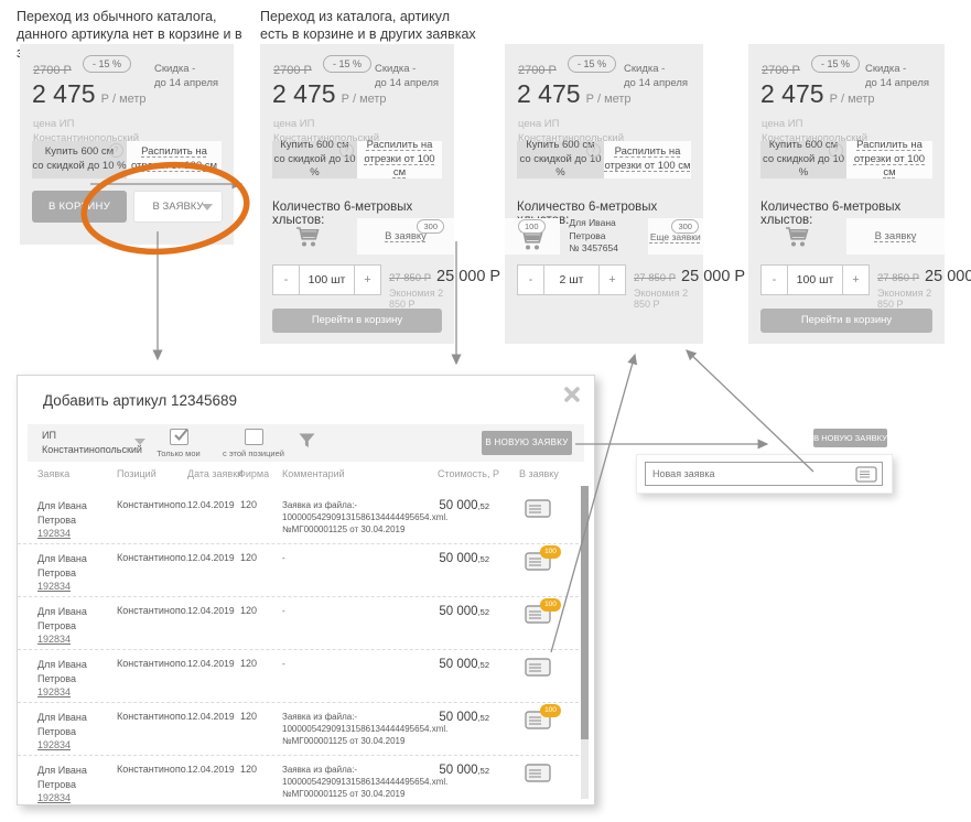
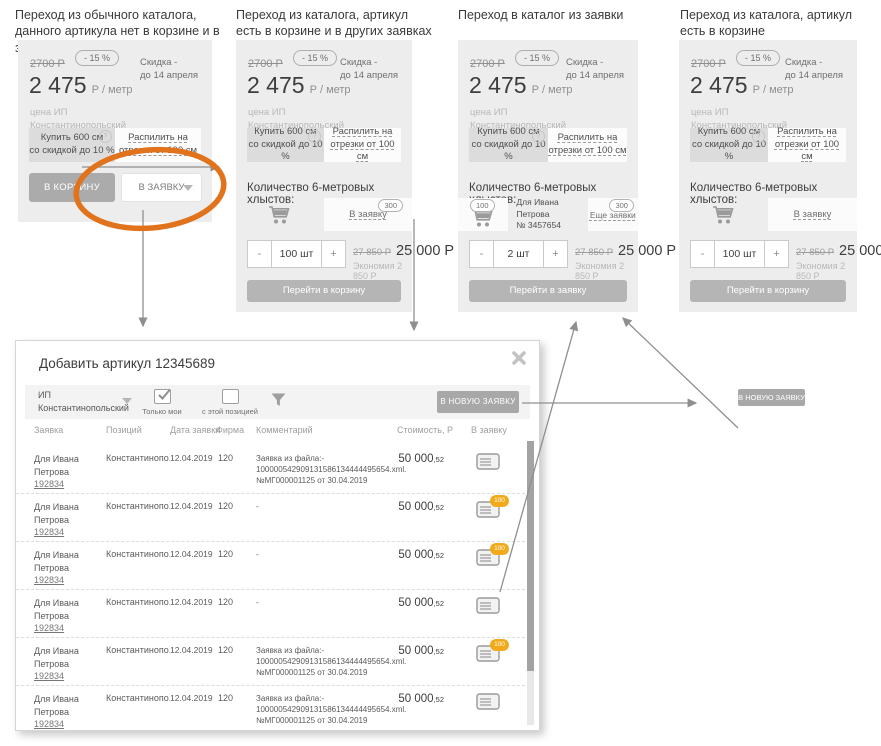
  Переход из обычного каталога, данного артикула нет в корзине и в
  Переход из каталога, артикул есть в корзине и в других заявках
+ Переход в каталог из заявки
+ Переход из каталога, артикул есть в корзине
  2700 Р
  - 15 %
  Скидка -
  до 14 апреля
  2 475 Р / метр
  цена ИП
  Константинопольский
  Купить 600 см
  со скидкой до 10 %
  Распилить на
  В КОРИНУ
  В ЗАЯВКУ
  2700 Р
  - 15 %
  Скидка -
  до 14 апреля
  2 475 Р / метр
  цена ИП
  Константинопольский
  Купить 600 см
  со скидкой до 10 %
  Распилить на
  отрезки от 100 см
  Количество 6-метровых хлыстов:
  300
  В заявку
  -
  100 шт
  +
  27 850 Р 25 000 Р
  Экономия 2 850 Р
  Перейти в корзину
  2700 Р
  - 15 %
  Скидка -
  до 14 апреля
  2 475 Р / метр
  цена ИП
  Константинопольский
  Купить 600 см
  со скидкой до 10 %
  Распилить на
  отрезки от 100 см
  Количество 6-метровых в:
  100
  Для Ивана Петрова
  № 3457654
  300
  Еще заявки
  -
  2 шт
  +
  27 850 Р 25 000 Р
  Экономия 2 850 Р
+ Перейти в заявку
  2700 Р
  - 15 %
  Скидка -
  до 14 апреля
  2 475 Р / метр
  цена ИП
  Константинопольский
  Купить 600 см
  со скидкой до 10 %
  Распилить на
  отрезки от 100 см
  Количество 6-метровых хлыстов:
  В заявку
  -
  100 шт
  +
  27 850 Р 25 000
  Экономия 2 850 Р
  Перейти в корзину
  Добавить артикул 12345689
  ИП
  Константинопольский
  Только мои
  с этой позицией
  В НОВУЮ ЗАЯВКУ
  Заявка
  Позиций
  Дата заявки
  Фирма
  Комментарий
  Стоимость, Р
  В заявку
  Для Ивана Петрова
  192834
  Константинопо.
  12.04.2019
  120
  Заявка из файла:-
  100000542909131586134444495654.xml.
  №МГ000001125 от 30.04.2019
  50 000,52
  Для Ивана Петрова
  192834
  Константинопо.
  12.04.2019
  120
  -
  50 000,52
  Для Ивана Петрова
  192834
  Константинопо.
  12.04.2019
  120
  -
  50 000,52
  Для Ивана Петрова
  192834
  Константинопо.
  12.04.2019
  120
  -
  50 000,52
  Для Ивана Петрова
  192834
  Константинопо.
  12.04.2019
  120
  Заявка из файла:-
  100000542909131586134444495654.xml.
  №МГ000001125 от 30.04.2019
  50 000,52
  Для Ивана Петрова
  192834
  Константинопо.
  12.04.2019
  120
  Заявка из файла:-
  100000542909131586134444495654.xml.
  №МГ000001125 от 30.04.2019
  50 000,52
  В НОВУЮ ЗАЯВКУ
- Новая заявка
